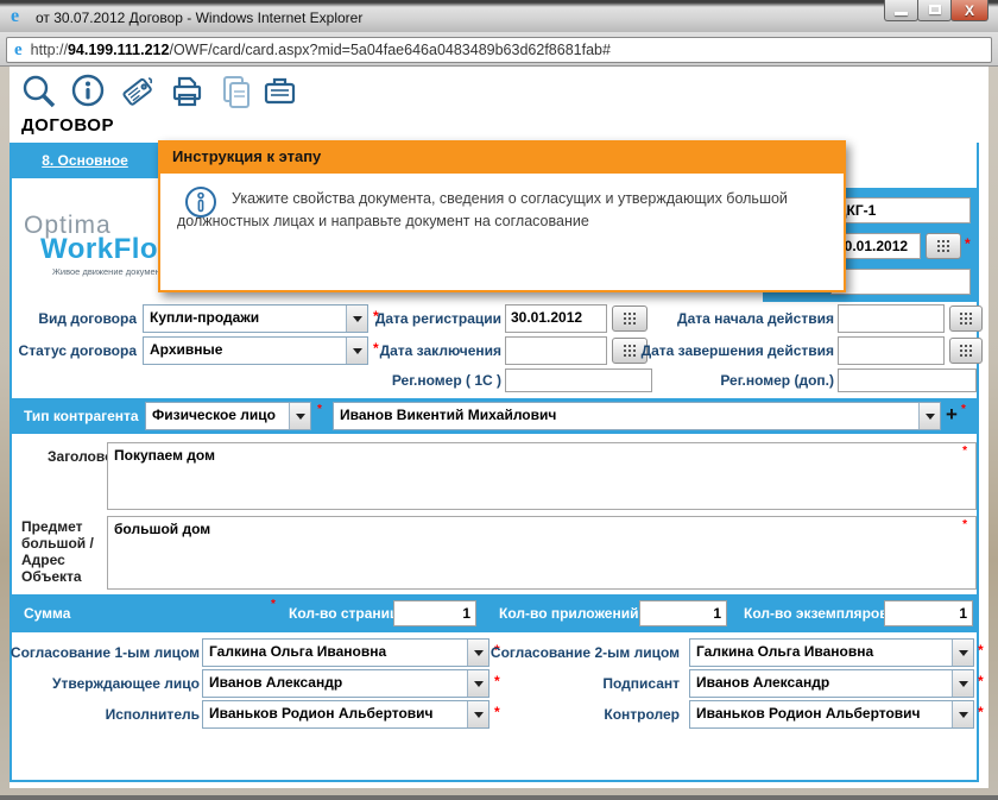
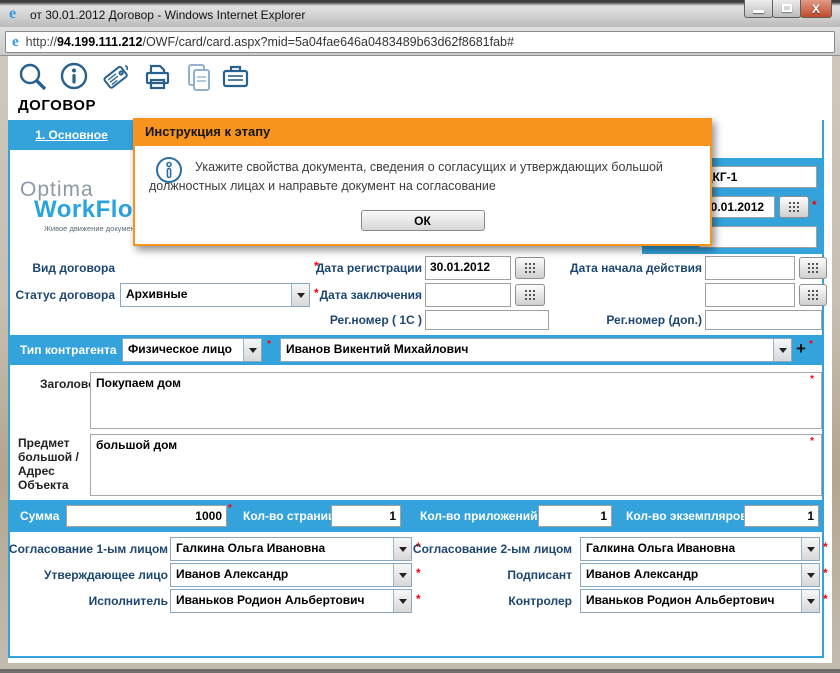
  e
- от 30.07.2012 Договор - Windows Internet Explorer
+ от 30.01.2012 Договор - Windows Internet Explorer
  X
  e
  http://94.199.111.212/OWF/card/card.aspx?mid=5a04fae646a0483489b63d62f8681fab#
  ДОГОВОР
- 8. Основное
+ 1. Основное
  Optima
  WorkFlo
  Живое движение докуме
  КГ-1
  0.01.2012
  *
  Вид договора
- Купли-продажи
  *
  Дата регистрации
  30.01.2012
  Дата начала действия
  Статус договора
  Архивные
  *
  Дата заключения
- Дата завершения действия
  Рег.номер ( 1С )
  Рег.номер (доп.)
  Тип контрагента
  Физическое лицо
  *
  Иванов Викентий Михайлович
  +
  *
  Заголов
  Покупаем дом
  *
  Предмет большой / Адрес Объекта
  большой дом
  *
  Сумма
+ 1000
  *
  Кол-во страни
  1
  Кол-во приложений
  1
  Кол-во экземпляро
  1
  Согласование 1-ым лицом
  Галкина Ольга Ивановна
  *
  Согласование 2-ым лицом
  Галкина Ольга Ивановна
  *
  Утверждающее лицо
  Иванов Александр
  *
  Подписант
  Иванов Александр
  *
  Исполнитель
  Иваньков Родион Альбертович
  *
  Контролер
  Иваньков Родион Альбертович
  *
  Инструкция к этапу
  Укажите свойства документа, сведения о согласущих и утверждающих большой должностных лицах и направьте документ на согласование
+ ОК
